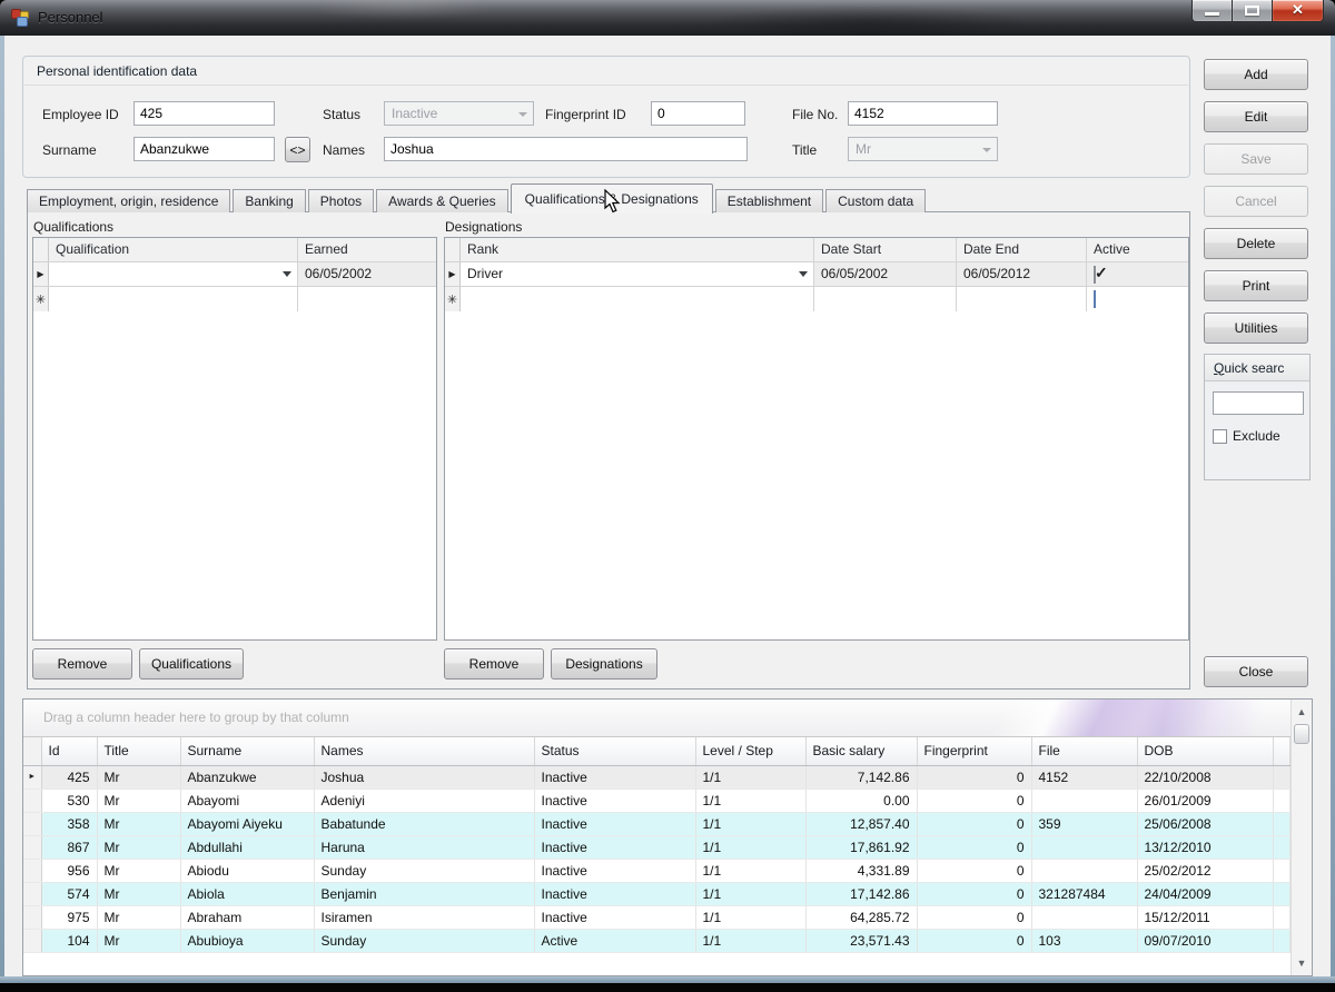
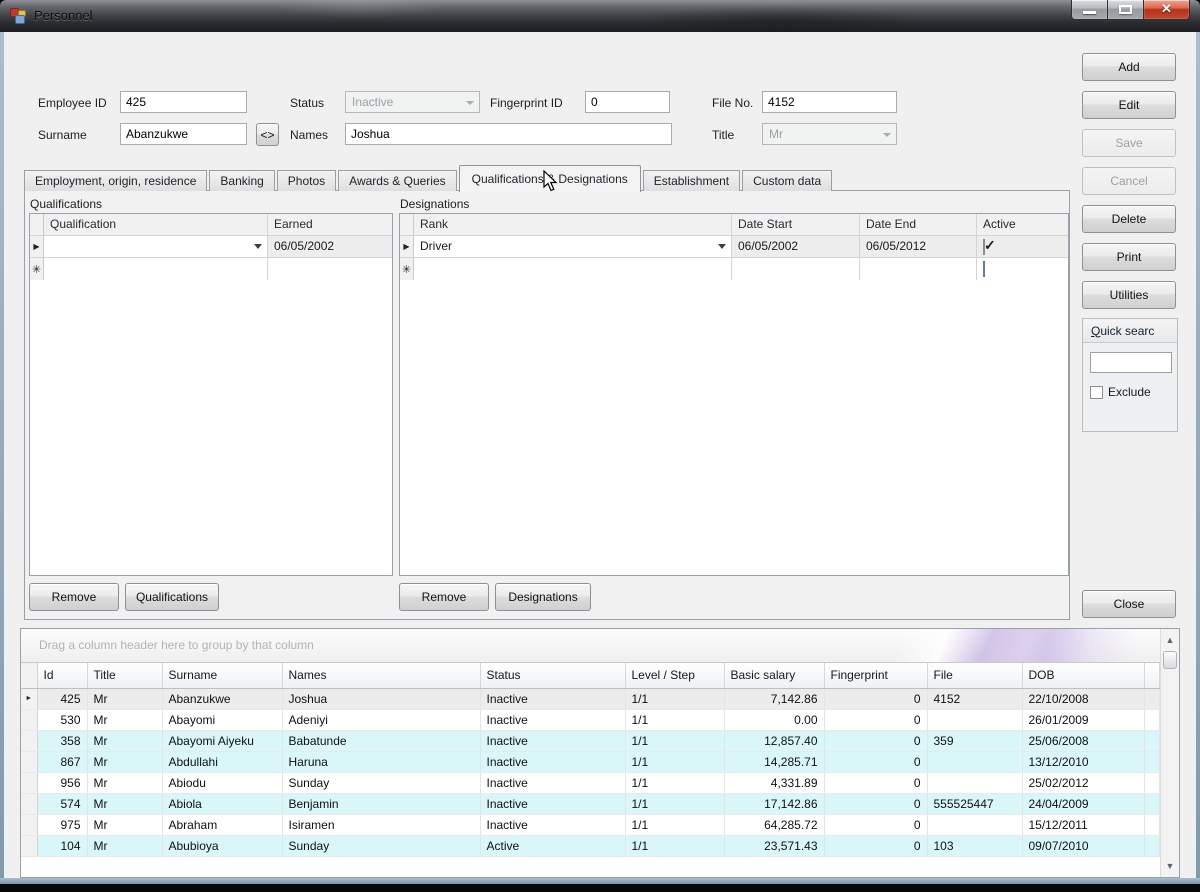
  Personnel
  ✕
- Personal identification data
  Employee ID
  425
  Status
  Inactive
  Fingerprint ID
  0
  File No.
  4152
  Surname
  Abanzukwe
  <>
  Names
  Joshua
  Title
  Mr
  Employment, origin, residence
  Banking
  Photos
  Awards & Queries
  Qualifications Designations
  Establishment
  Custom data
  Qualifications
  Qualification
  Earned
  ▶
  06/05/2002
  ✳
  Designations
  Rank
  Date Start
  Date End
  Active
  ▶
  Driver
  06/05/2002
  06/05/2012
  ✳
  Remove
  Qualifications
  Remove
  Designations
  Add
  Edit
  Save
  Cancel
  Delete
  Print
  Utilities
  Q
  uick searc
  Exclude
  Close
  Drag a column header here to group by that column
  	Id	Title	Surname	Names	Status	Level / Step	Basic salary	Fingerprint	File	DOB
  	425	Mr	Abanzukwe	Joshua	Inactive	1/1	7,142.86	0	4152	22/10/2008
  	530	Mr	Abayomi	Adeniyi	Inactive	1/1	0.00	0		26/01/2009
  	358	Mr	Abayomi Aiyeku	Babatunde	Inactive	1/1	12,857.40	0	359	25/06/2008
- 	867	Mr	Abdullahi	Haruna	Inactive	1/1	17,861.92	0		13/12/2010
+ 	867	Mr	Abdullahi	Haruna	Inactive	1/1	14,285.71	0		13/12/2010
  	956	Mr	Abiodu	Sunday	Inactive	1/1	4,331.89	0		25/02/2012
- 	574	Mr	Abiola	Benjamin	Inactive	1/1	17,142.86	0	321287484	24/04/2009
+ 	574	Mr	Abiola	Benjamin	Inactive	1/1	17,142.86	0	555525447	24/04/2009
  	975	Mr	Abraham	Isiramen	Inactive	1/1	64,285.72	0		15/12/2011
  	104	Mr	Abubioya	Sunday	Active	1/1	23,571.43	0	103	09/07/2010
  ▲
  ▼
